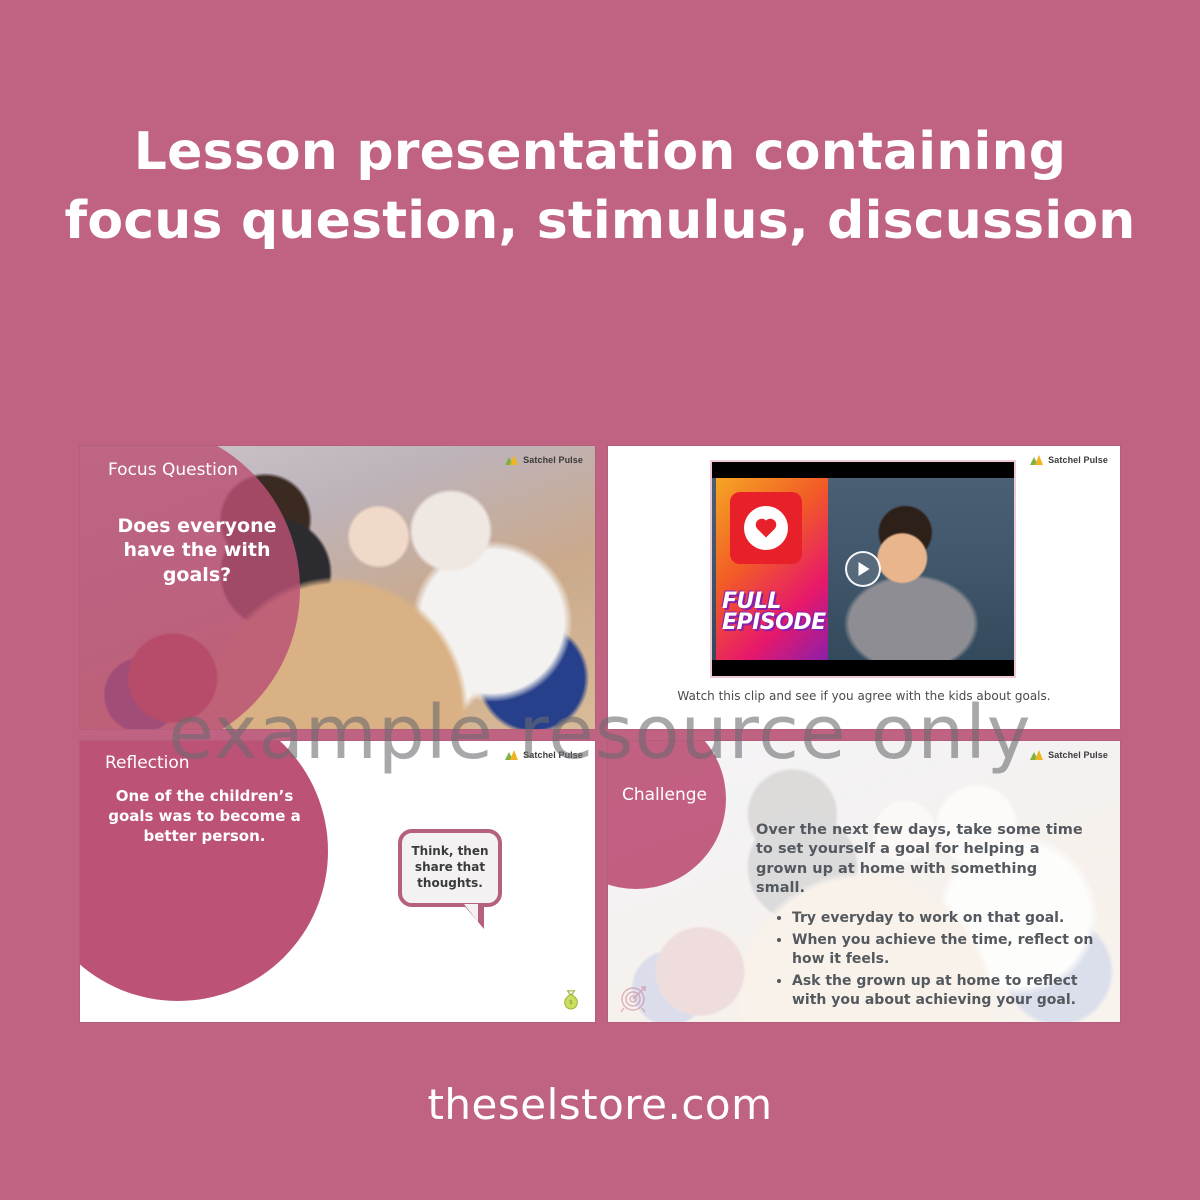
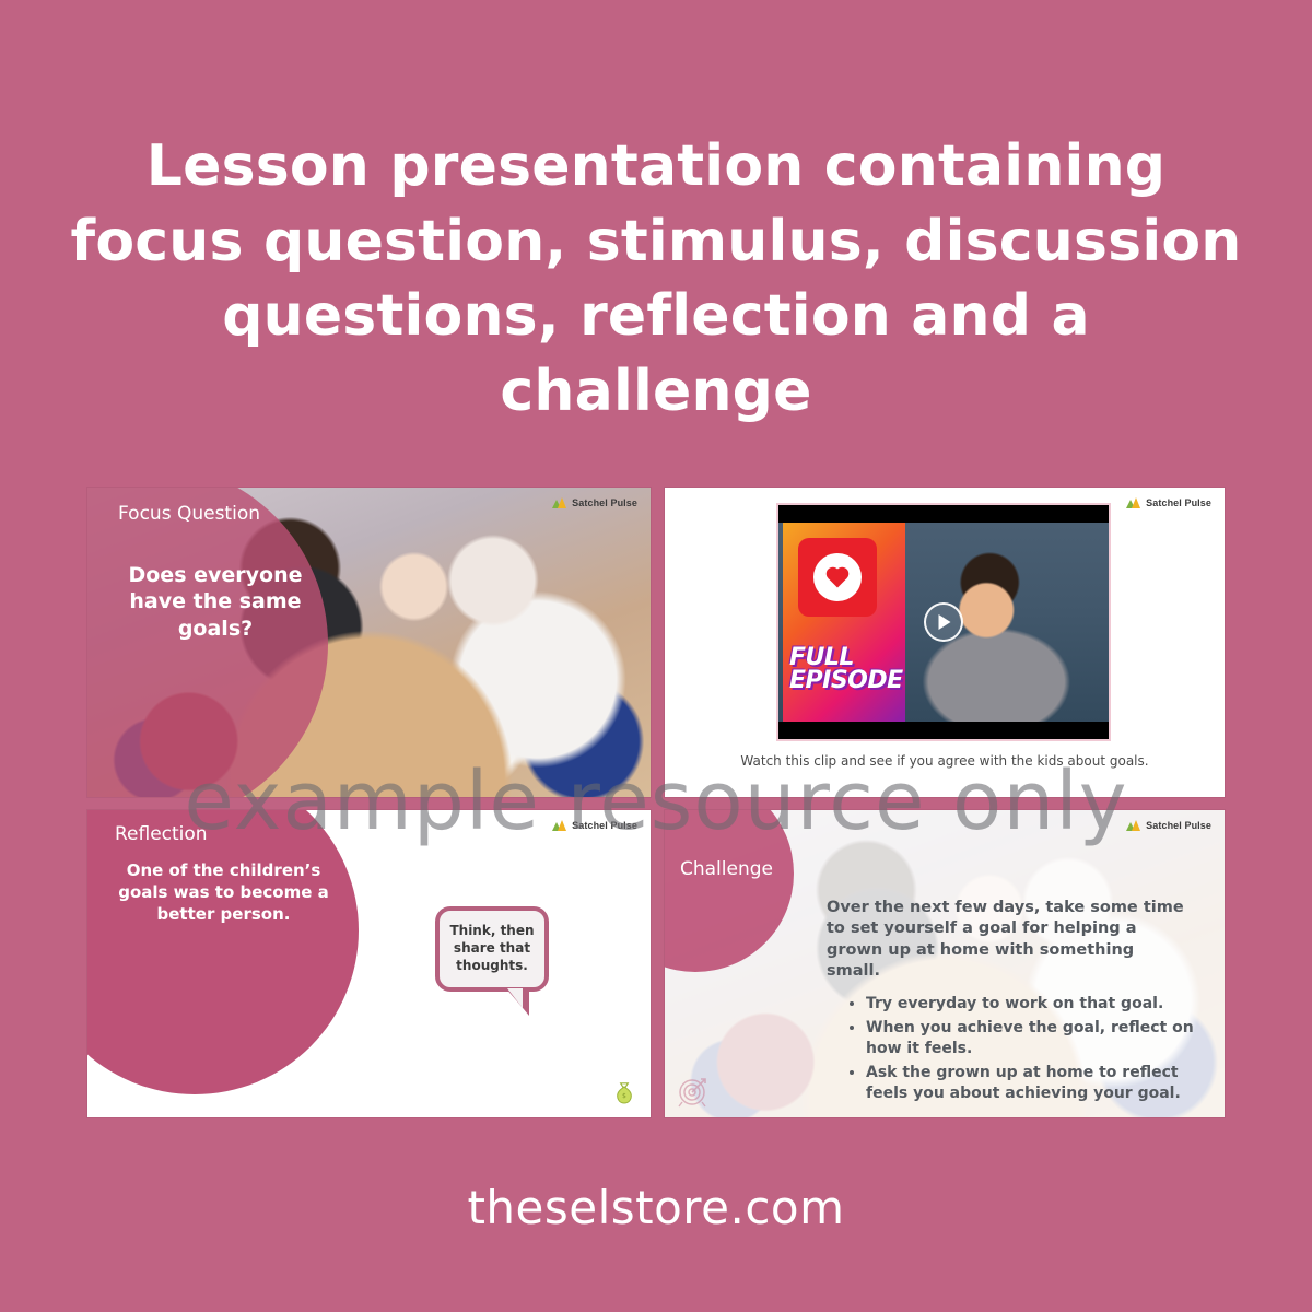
  Lesson presentation containing
  focus question, stimulus, discussion
+ questions, reflection and a challenge
  Satchel Pulse
  Focus Question
- Does everyone have the with goals?
+ Does everyone have the same goals?
  Satchel Pulse
  FULL
  EPISODE
  Watch this clip and see if you agree with the kids about goals.
  Satchel Pulse
  Reflection
  One of the children’s goals was to become a better person.
  Think, then share that thoughts.
  Satchel Pulse
  Challenge
  Over the next few days, take some time to set yourself a goal for helping a grown up at home with something small.
  Try everyday to work on that goal.
- When you achieve the time, reflect on how it feels.
+ When you achieve the goal, reflect on how it feels.
- Ask the grown up at home to reflect with you about achieving your goal.
+ Ask the grown up at home to reflect feels you about achieving your goal.
  example resource only
  theselstore.com
